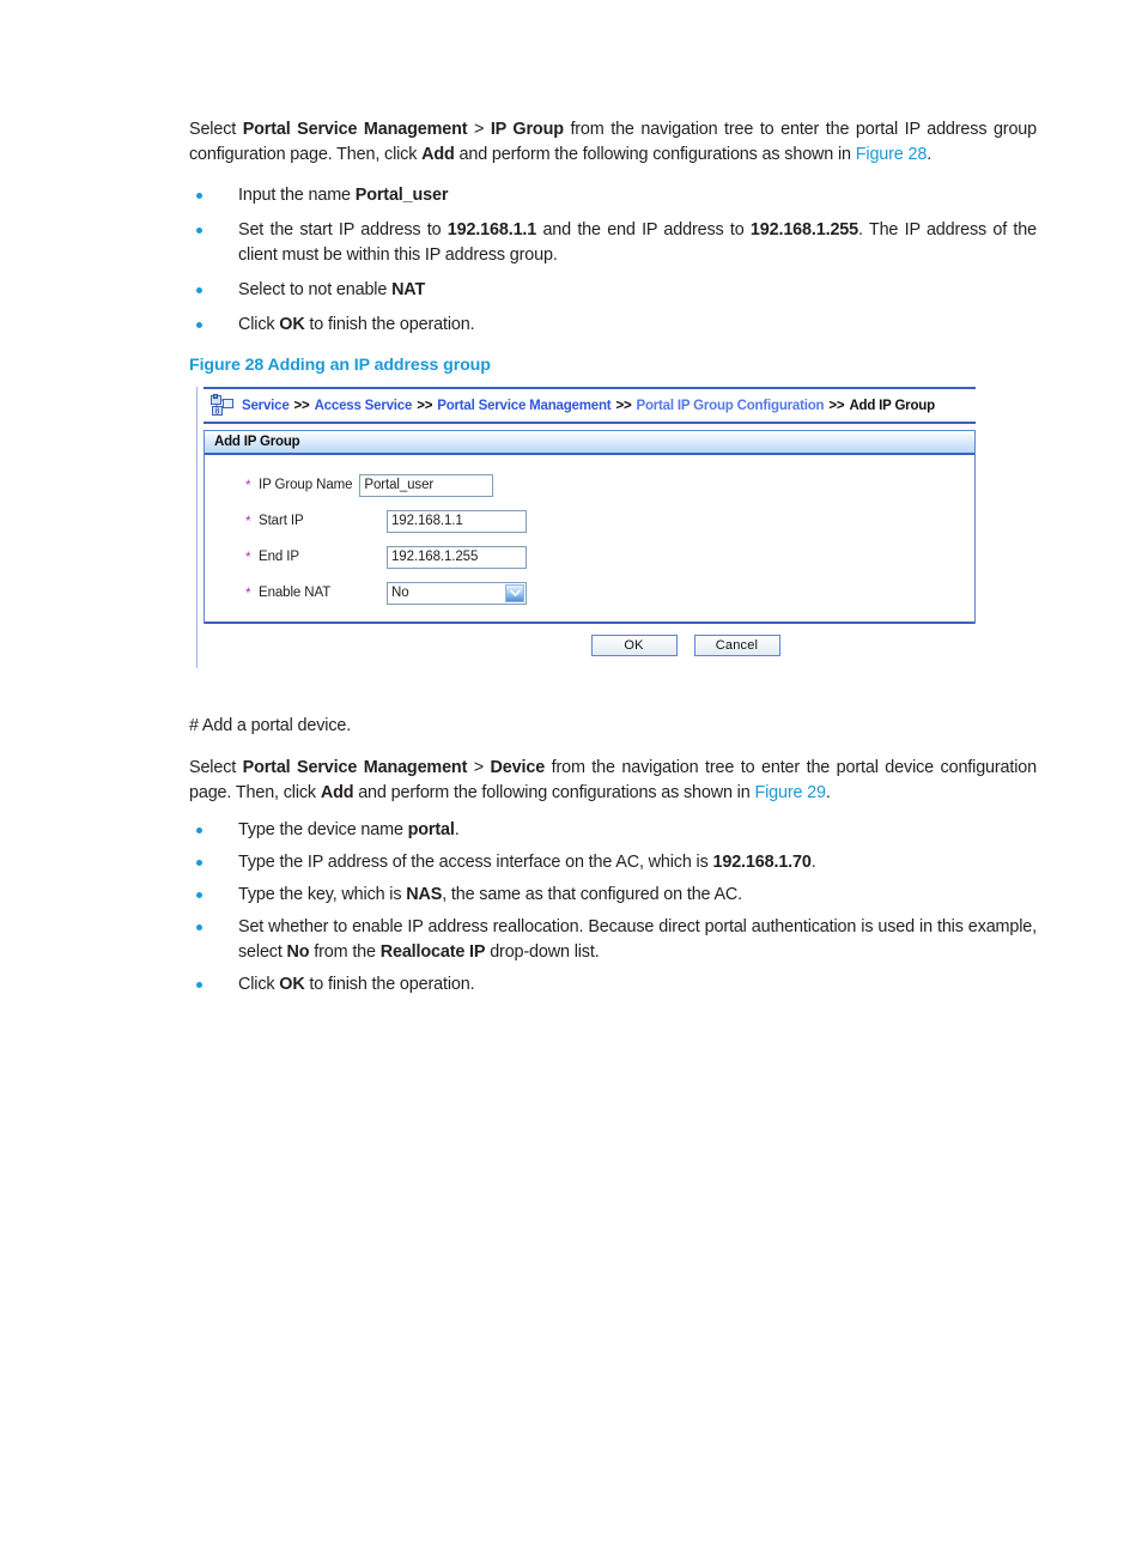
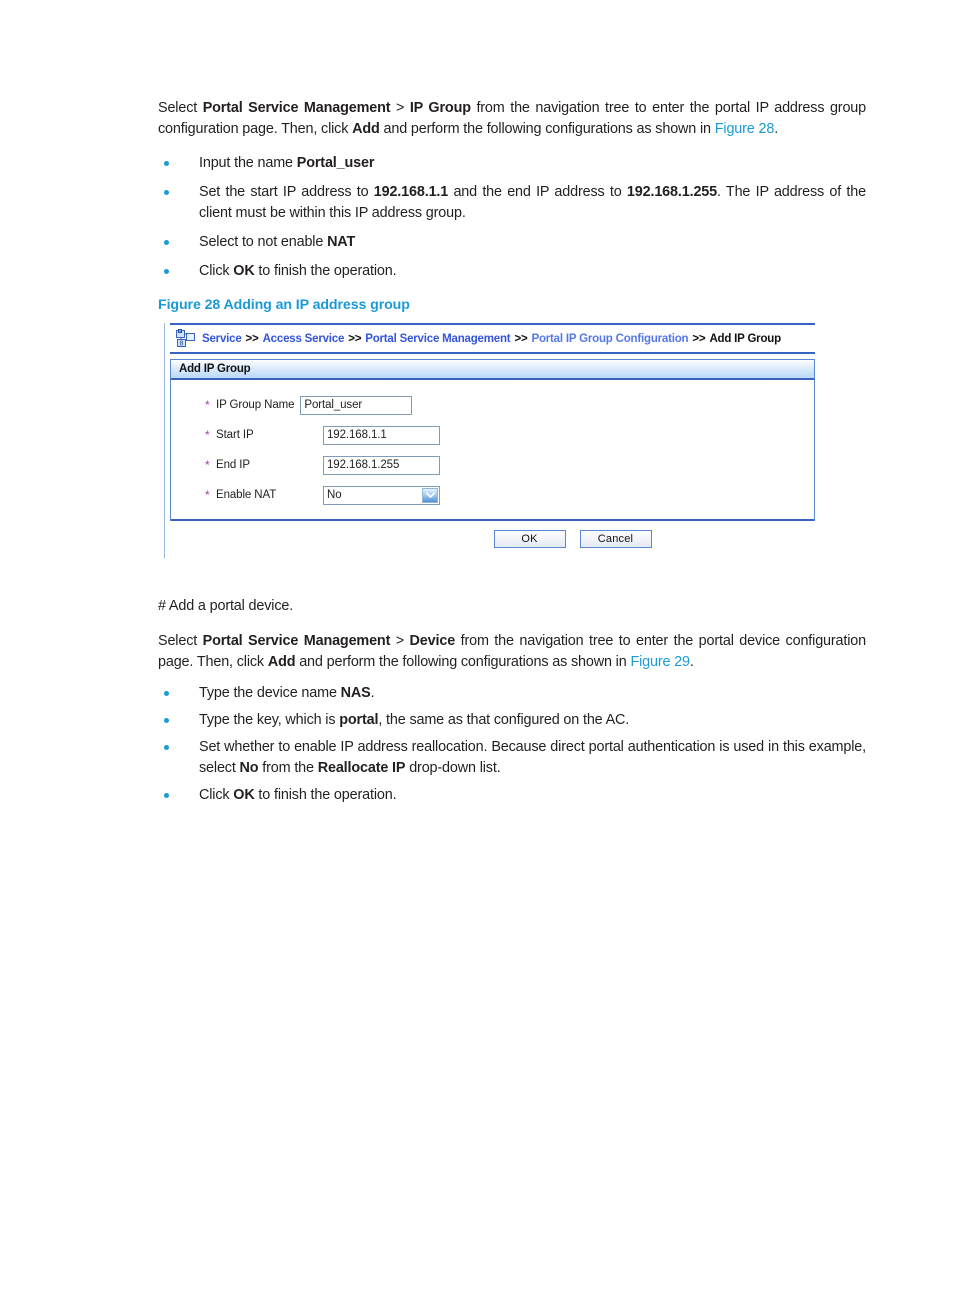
  Select Portal Service Management > IP Group from the navigation tree to enter the portal IP address group configuration page. Then, click Add and perform the following configurations as shown in Figure 28.
  Input the name Portal_user
  Set the start IP address to 192.168.1.1 and the end IP address to 192.168.1.255. The IP address of the client must be within this IP address group.
  Select to not enable NAT
  Click OK to finish the operation.
  Figure 28 Adding an IP address group
  Service >> Access Service >> Portal Service Management >> Portal IP Group Configuration >> Add IP Group
  Add IP Group
  *
  IP Group Name
  Portal_user
  *
  Start IP
  192.168.1.1
  *
  End IP
  192.168.1.255
  *
  Enable NAT
  No
  OK
  Cancel
  # Add a portal device.
  Select Portal Service Management > Device from the navigation tree to enter the portal device configuration page. Then, click Add and perform the following configurations as shown in Figure 29.
- Type the device name portal.
+ Type the device name NAS.
- Type the IP address of the access interface on the AC, which is 192.168.1.70.
- Type the key, which is NAS, the same as that configured on the AC.
+ Type the key, which is portal, the same as that configured on the AC.
  Set whether to enable IP address reallocation. Because direct portal authentication is used in this example, select No from the Reallocate IP drop-down list.
  Click OK to finish the operation.
